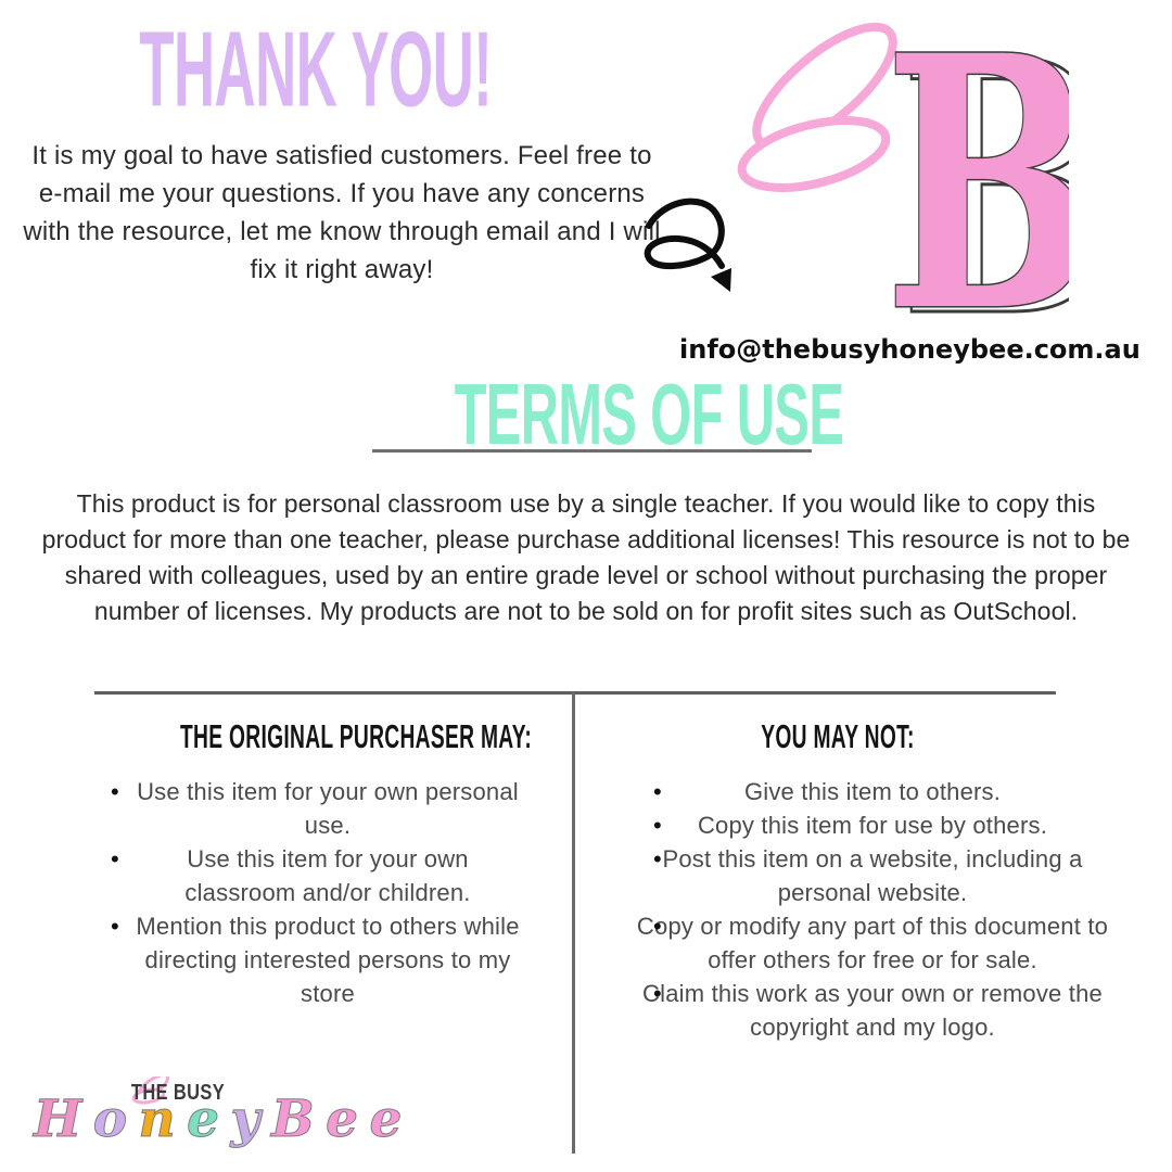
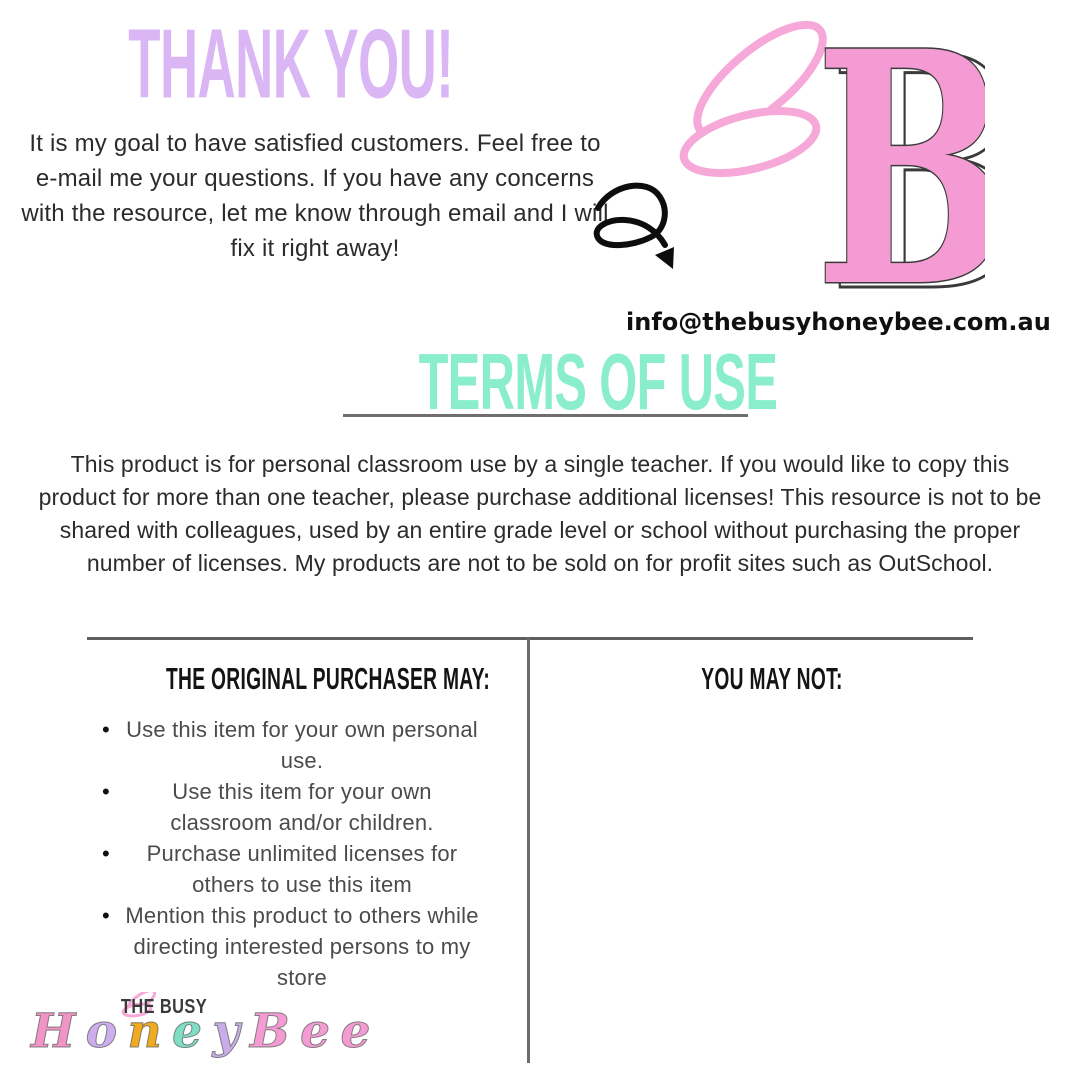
  THANK YOU!
  It is my goal to have satisfied customers. Feel free to e-mail me your questions. If you have any concerns with the resource, let me know through email and I will fix it right away!
  B
  info@thebusyhoneybee.com.au
  TERMS OF USE
  This product is for personal classroom use by a single teacher. If you would like to copy this product for more than one teacher, please purchase additional licenses! This resource is not to be shared with colleagues, used by an entire grade level or school without purchasing the proper number of licenses. My products are not to be sold on for profit sites such as OutSchool.
  THE ORIGINAL PURCHASER MAY:
  Use this item for your own personal use.
  Use this item for your own classroom and/or children.
+ Purchase unlimited licenses for others to use this item
  Mention this product to others while directing interested persons to my store
  YOU MAY NOT:
- Give this item to others.
- Copy this item for use by others.
- Post this item on a website, including a personal website.
- Copy or modify any part of this document to offer others for free or for sale.
- Claim this work as your own or remove the copyright and my logo.
  THE BUSY
  H o n e y B e e
